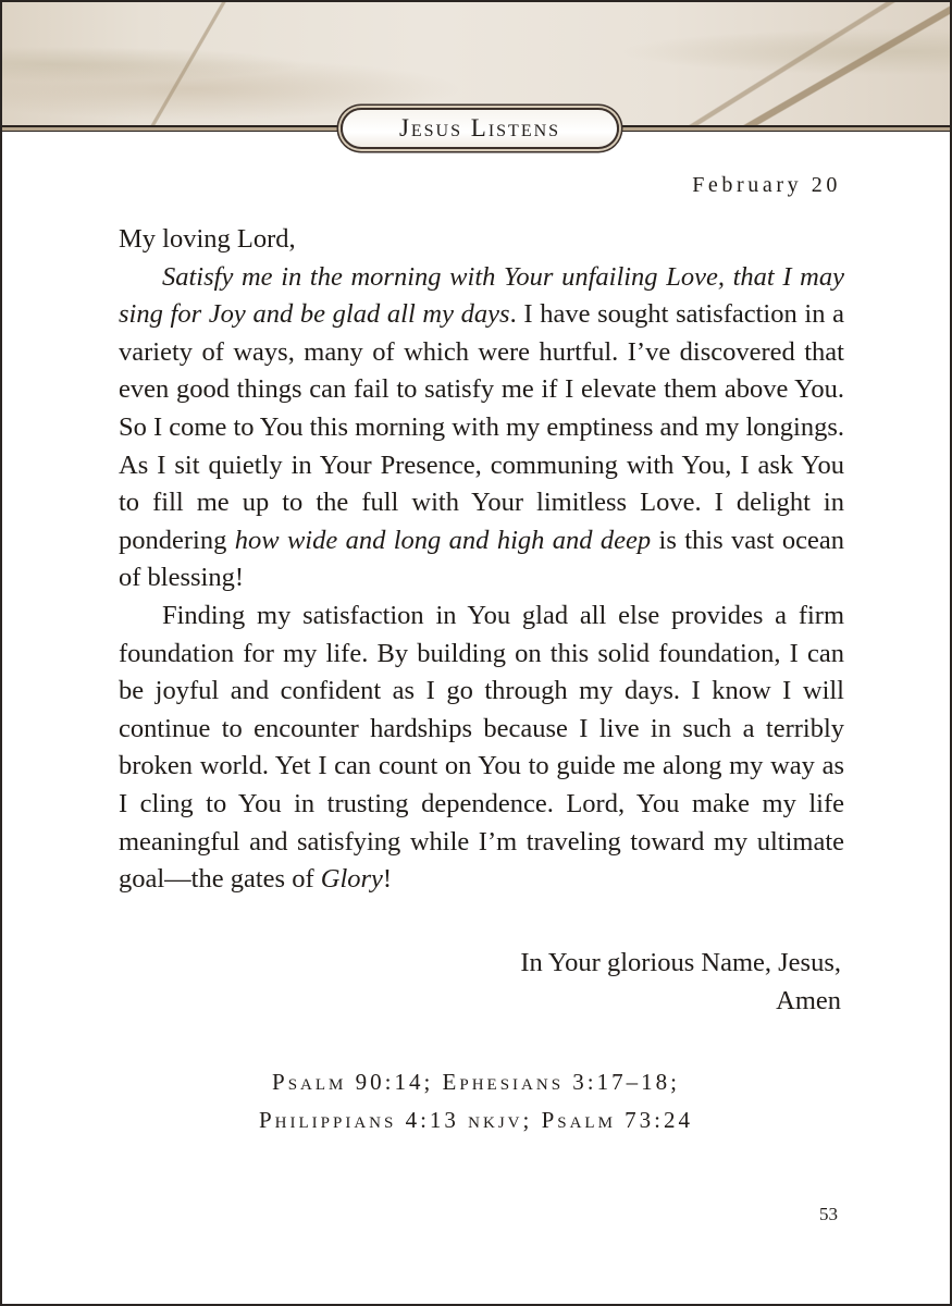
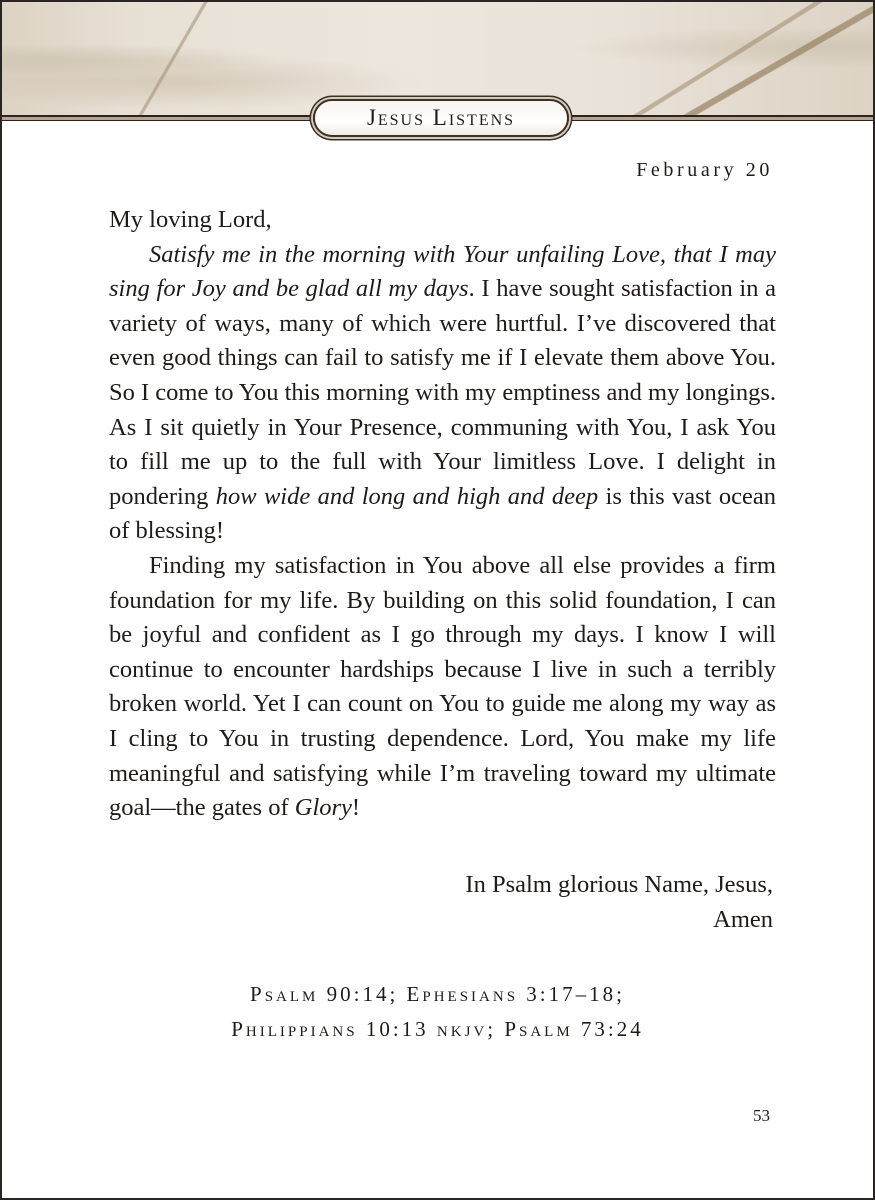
  Jesus Listens
  February 20
  My loving Lord,
  Satisfy me in the morning with Your unfailing Love, that I may sing for Joy and be glad all my days. I have sought satisfaction in a variety of ways, many of which were hurtful. I’ve discovered that even good things can fail to satisfy me if I elevate them above You. So I come to You this morning with my emptiness and my longings. As I sit quietly in Your Presence, communing with You, I ask You to fill me up to the full with Your limitless Love. I delight in pondering how wide and long and high and deep is this vast ocean of blessing!
- Finding my satisfaction in You glad all else provides a firm foundation for my life. By building on this solid foundation, I can be joyful and confident as I go through my days. I know I will continue to encounter hardships because I live in such a terribly broken world. Yet I can count on You to guide me along my way as I cling to You in trusting dependence. Lord, You make my life meaningful and satisfying while I’m traveling toward my ultimate goal—the gates of Glory!
+ Finding my satisfaction in You above all else provides a firm foundation for my life. By building on this solid foundation, I can be joyful and confident as I go through my days. I know I will continue to encounter hardships because I live in such a terribly broken world. Yet I can count on You to guide me along my way as I cling to You in trusting dependence. Lord, You make my life meaningful and satisfying while I’m traveling toward my ultimate goal—the gates of Glory!
- In Your glorious Name, Jesus,
+ In Psalm glorious Name, Jesus,
  Amen
  Psalm 90:14; Ephesians 3:17–18;
- Philippians 4:13 nkjv; Psalm 73:24
+ Philippians 10:13 nkjv; Psalm 73:24
  53
